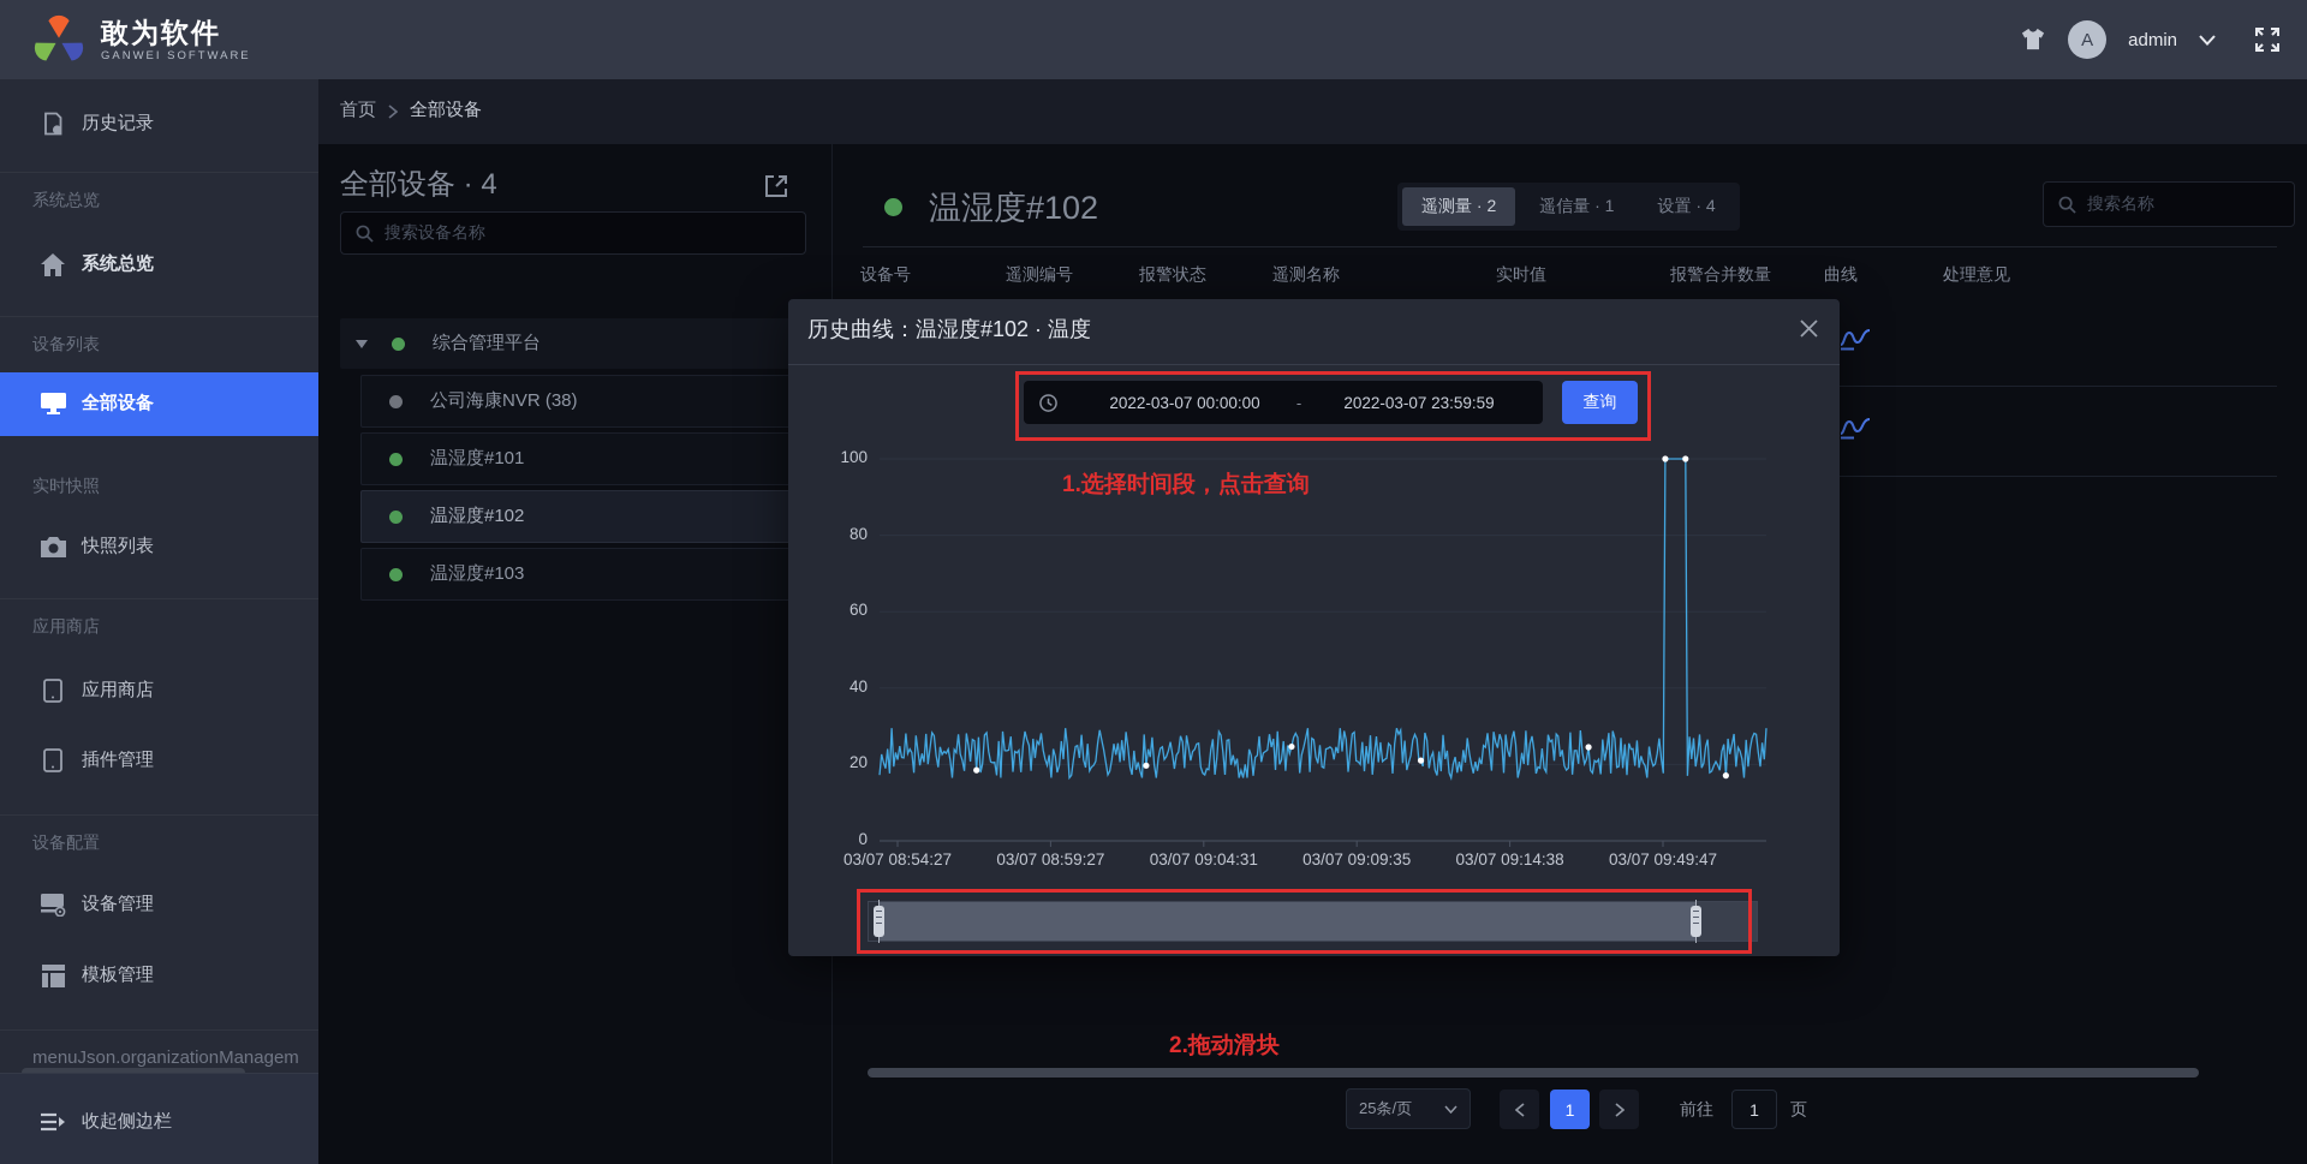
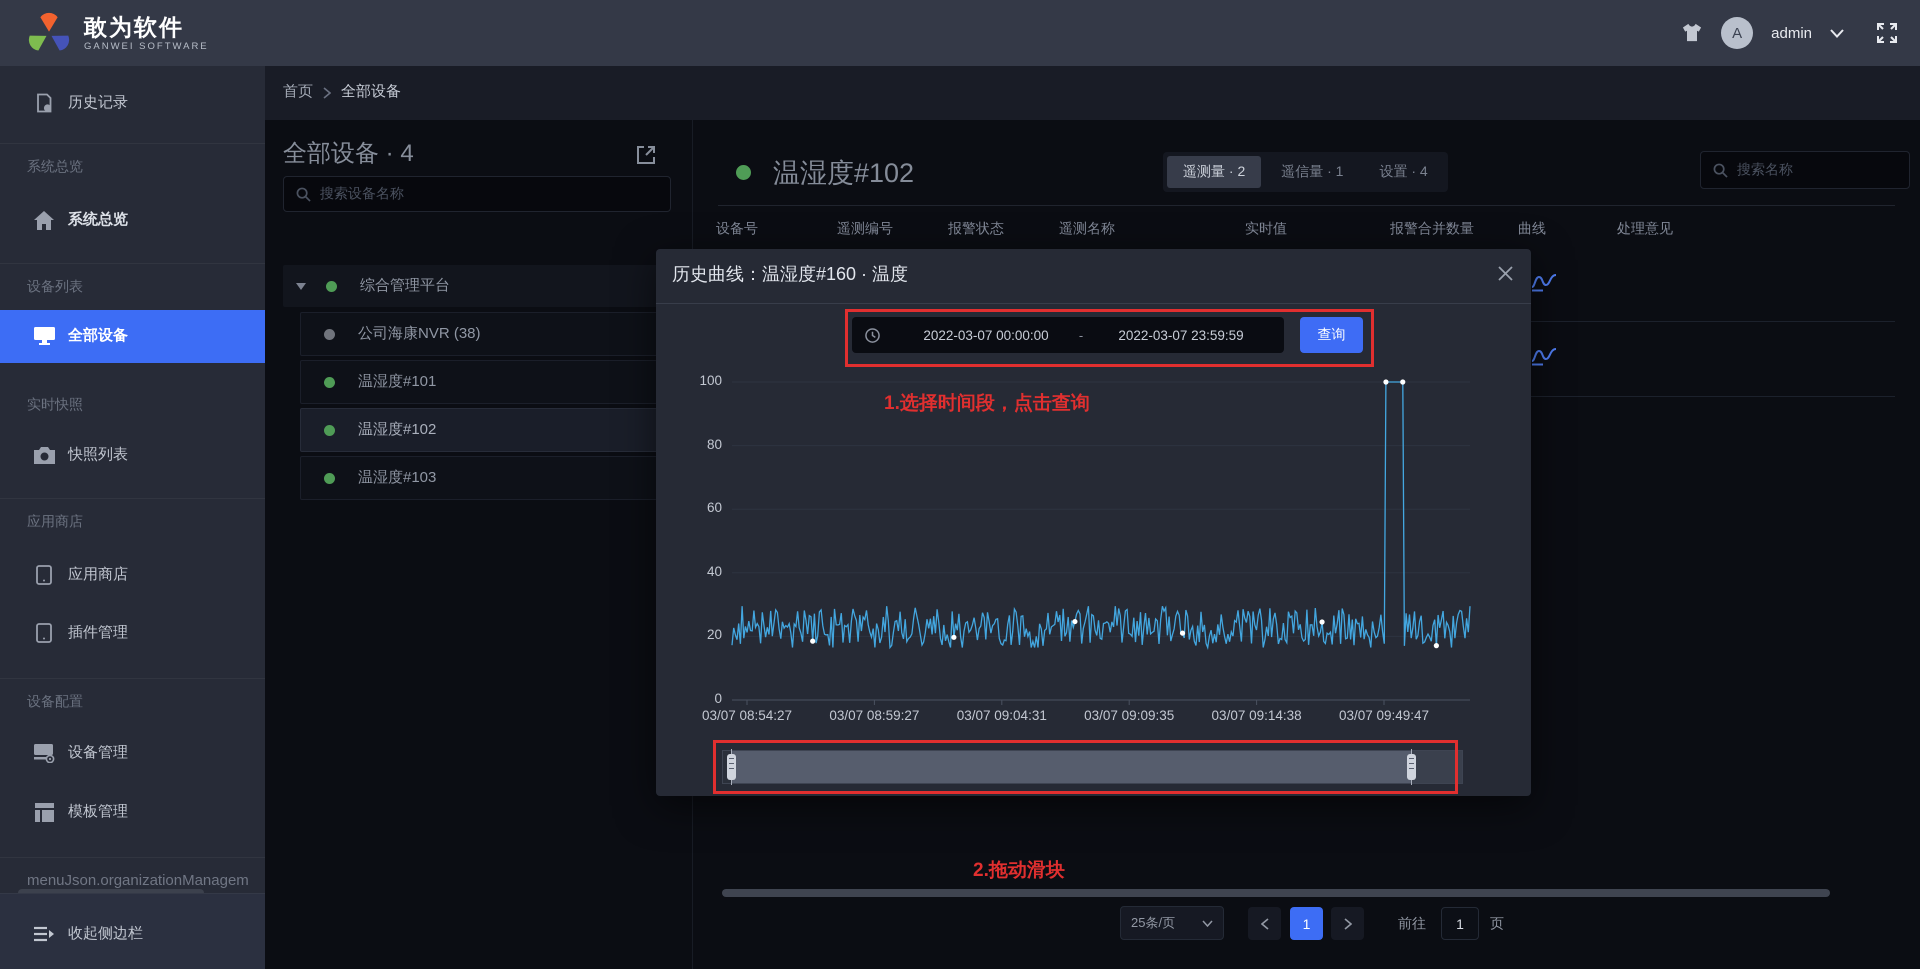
  敢为软件
  GANWEI SOFTWARE
  A
  admin
  历史记录
  系统总览
  系统总览
  设备列表
  全部设备
  实时快照
  快照列表
  应用商店
  应用商店
  插件管理
  设备配置
  设备管理
  模板管理
  menuJson.organizationManagem
  收起侧边栏
  首页
  全部设备
  全部设备 · 4
  搜索设备名称
  综合管理平台
  公司海康NVR (38)
  温湿度#101
  温湿度#102
  温湿度#103
  温湿度#102
  遥测量 · 2
  遥信量 · 1
  设置 · 4
  搜索名称
  设备号
  遥测编号
  报警状态
  遥测名称
  实时值
  报警合并数量
  曲线
  处理意见
  25条/页
  1
  前往
  1
  页
- 历史曲线：温湿度#102 · 温度
+ 历史曲线：温湿度#160 · 温度
  2022-03-07 00:00:00
  -
  2022-03-07 23:59:59
  查询
  1.选择时间段，点击查询
  0
  20
  40
  60
  80
  100
  03/07 08:54:27
  03/07 08:59:27
  03/07 09:04:31
  03/07 09:09:35
  03/07 09:14:38
  03/07 09:49:47
  2.拖动滑块
